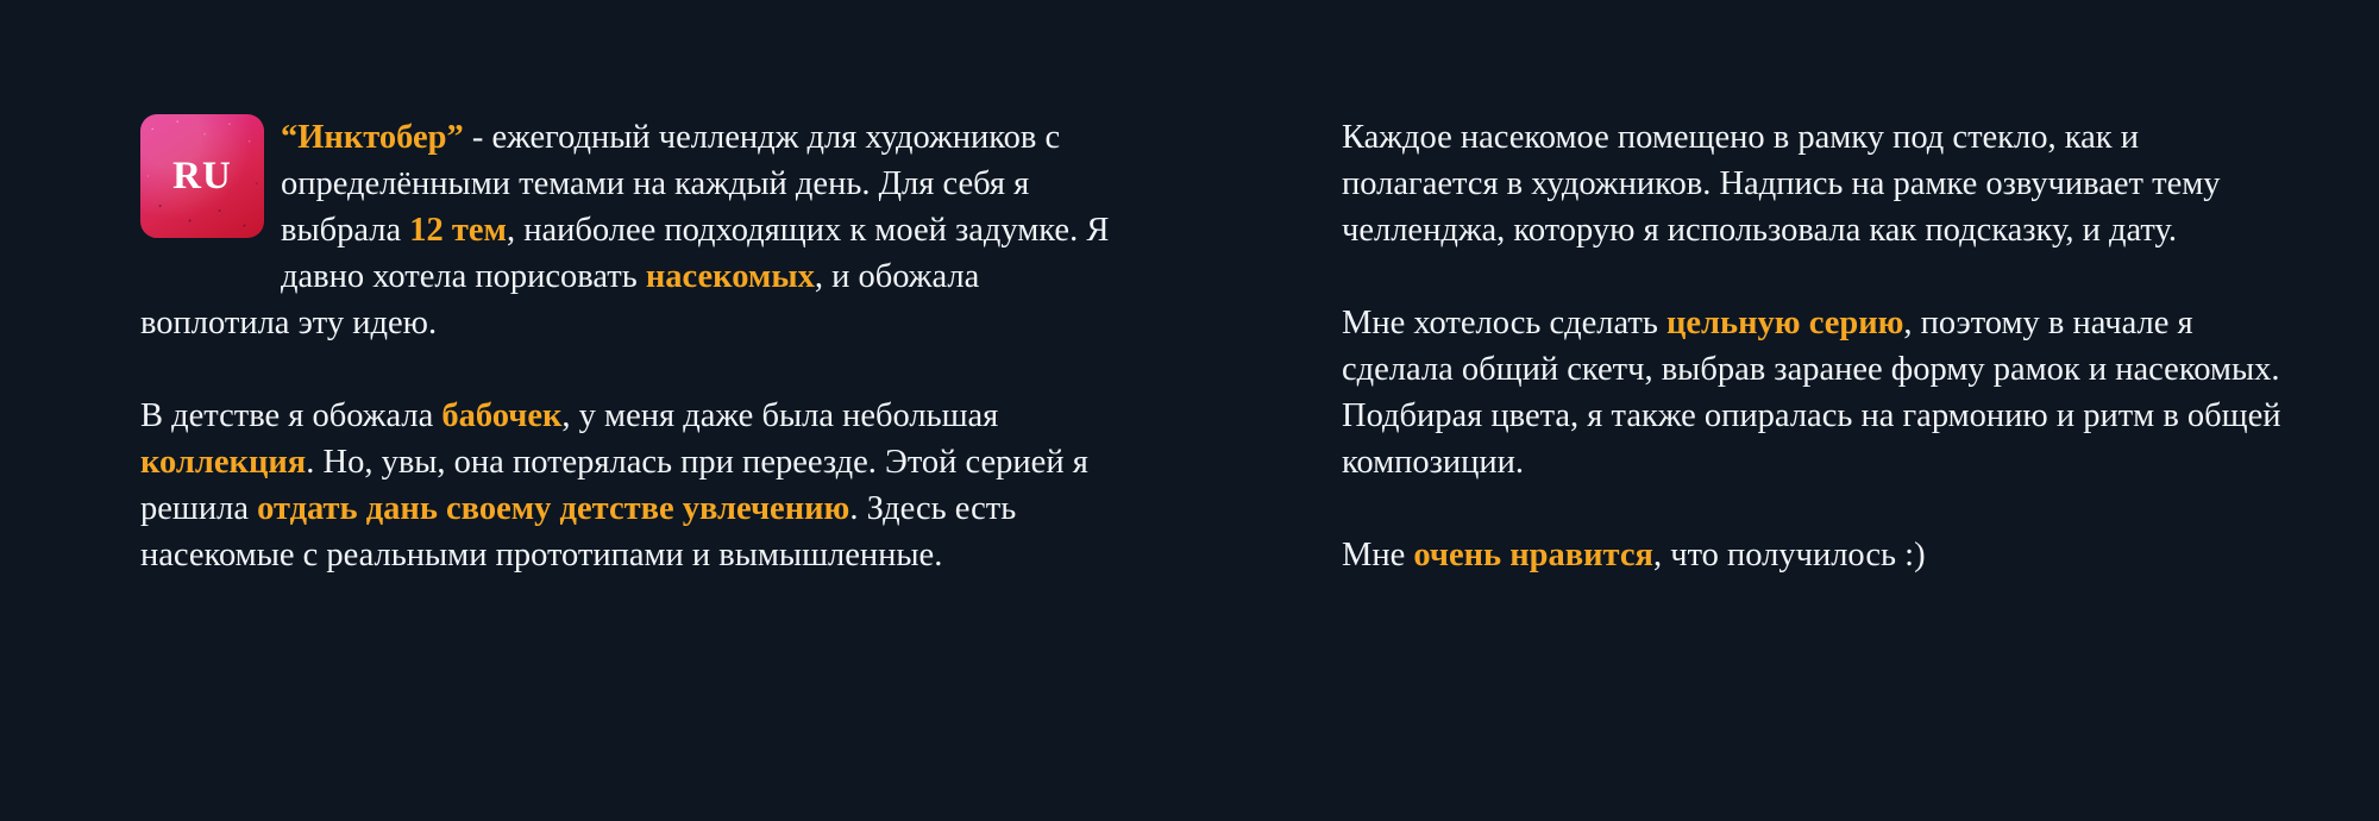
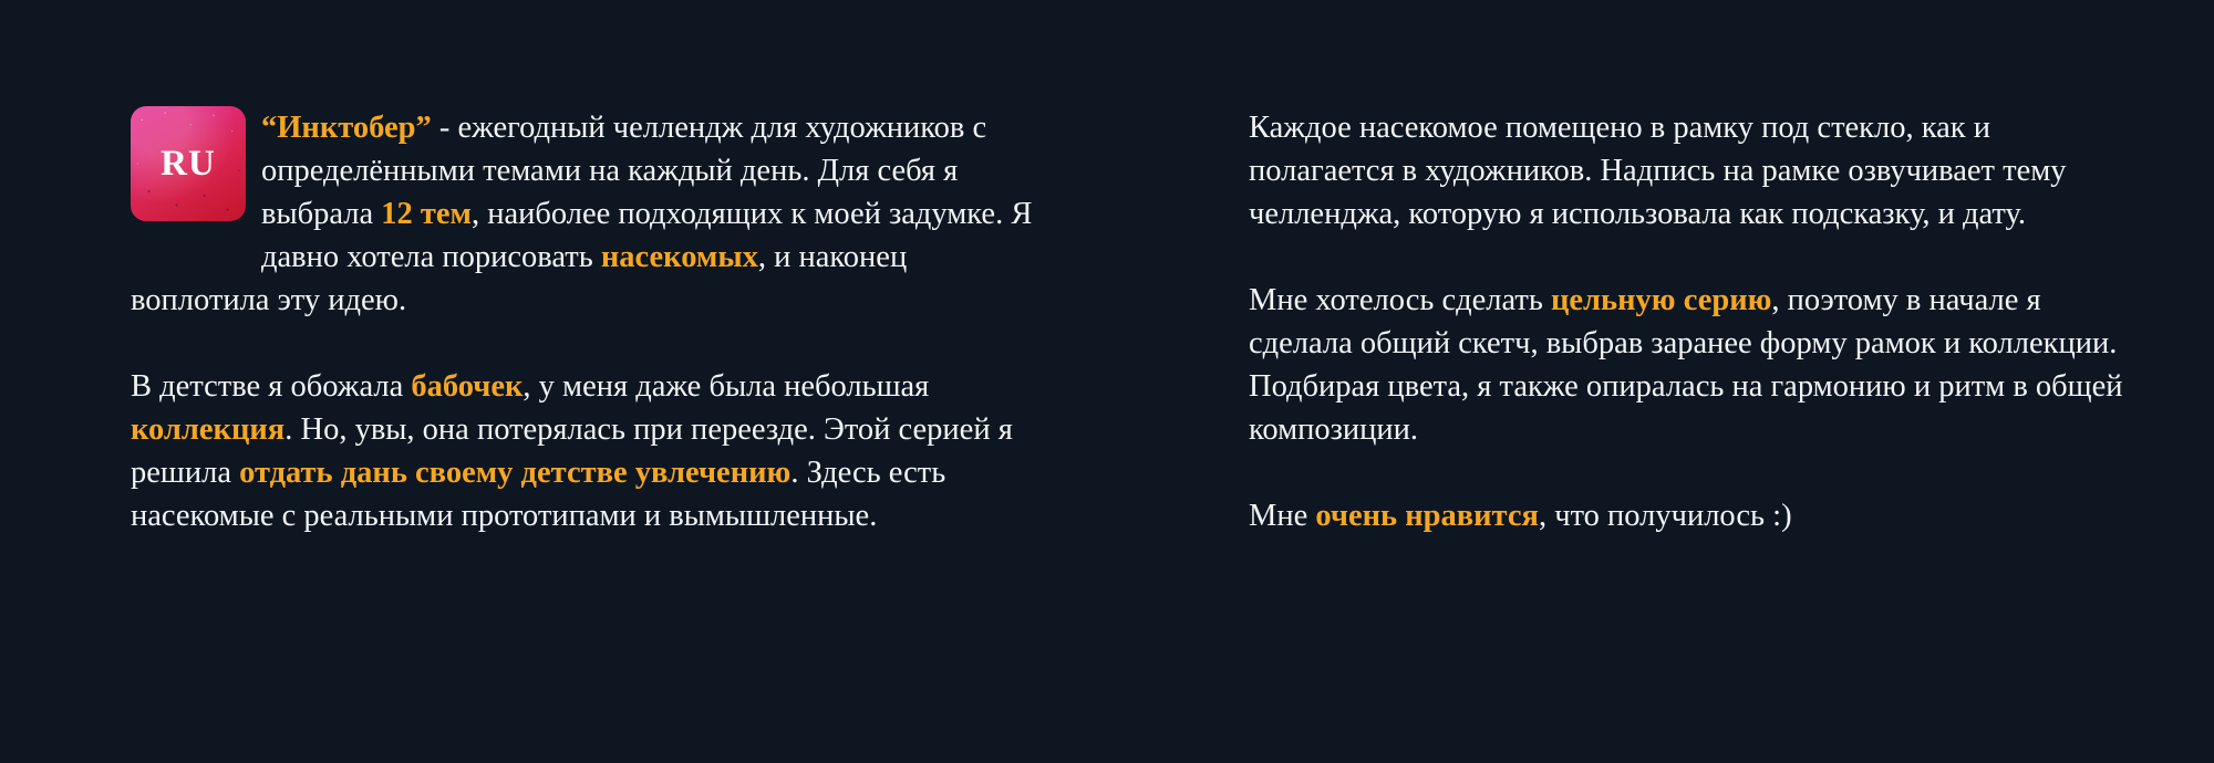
  RU
- “Инктобер” - ежегодный челлендж для художников с определёнными темами на каждый день. Для себя я выбрала 12 тем, наиболее подходящих к моей задумке. Я давно хотела порисовать насекомых, и обожала воплотила эту идею.
+ “Инктобер” - ежегодный челлендж для художников с определёнными темами на каждый день. Для себя я выбрала 12 тем, наиболее подходящих к моей задумке. Я давно хотела порисовать насекомых, и наконец воплотила эту идею.
  В детстве я обожала бабочек, у меня даже была небольшая коллекция. Но, увы, она потерялась при переезде. Этой серией я решила отдать дань своему детстве увлечению. Здесь есть насекомые с реальными прототипами и вымышленные.
  Каждое насекомое помещено в рамку под стекло, как и полагается в художников. Надпись на рамке озвучивает тему челленджа, которую я использовала как подсказку, и дату.
- Мне хотелось сделать цельную серию, поэтому в начале я сделала общий скетч, выбрав заранее форму рамок и насекомых. Подбирая цвета, я также опиралась на гармонию и ритм в общей композиции.
+ Мне хотелось сделать цельную серию, поэтому в начале я сделала общий скетч, выбрав заранее форму рамок и коллекции. Подбирая цвета, я также опиралась на гармонию и ритм в общей композиции.
  Мне очень нравится, что получилось :)
